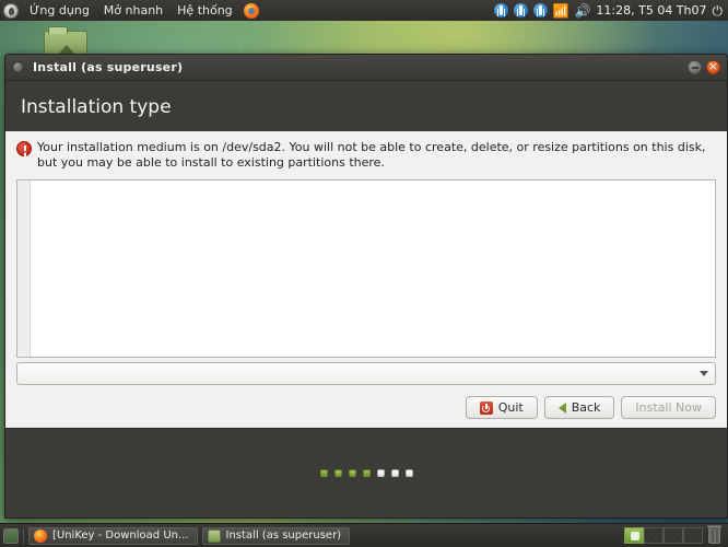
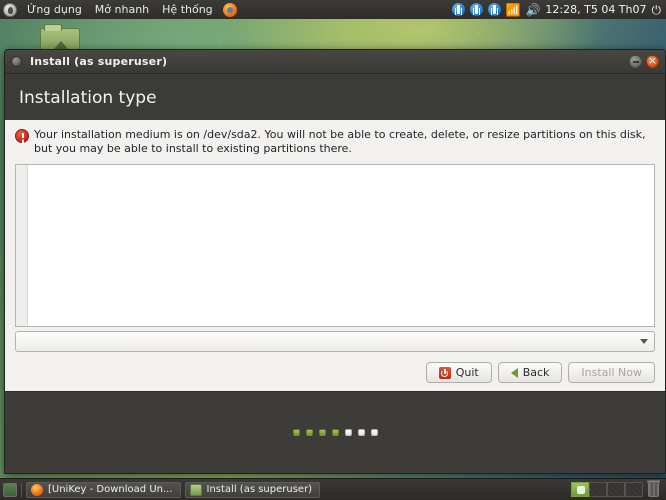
  Ứng dụng
  Mở nhanh
  Hệ thống
  📶
  🔊
- 11:28, T5 04 Th07
+ 12:28, T5 04 Th07
  ⏻
  Install (as superuser)
  Installation type
  Your installation medium is on /dev/sda2. You will not be able to create, delete, or resize partitions on this disk, but you may be able to install to existing partitions there.
  Quit
  Back
  Install Now
  [UniKey - Download Un...
  Install (as superuser)
